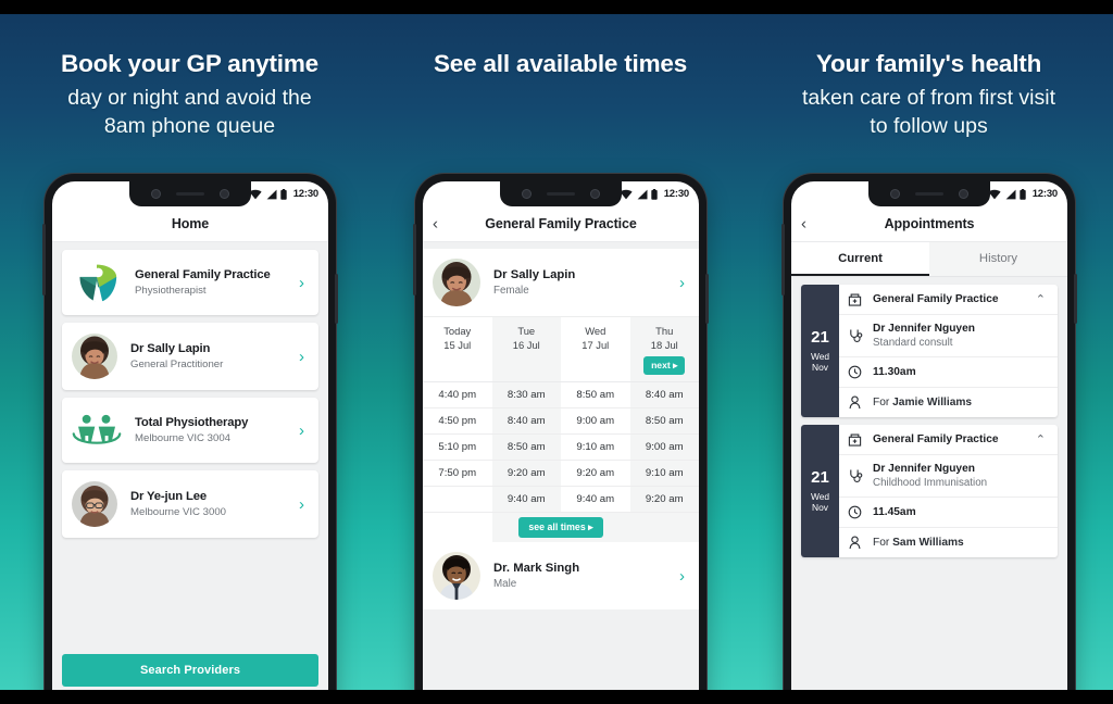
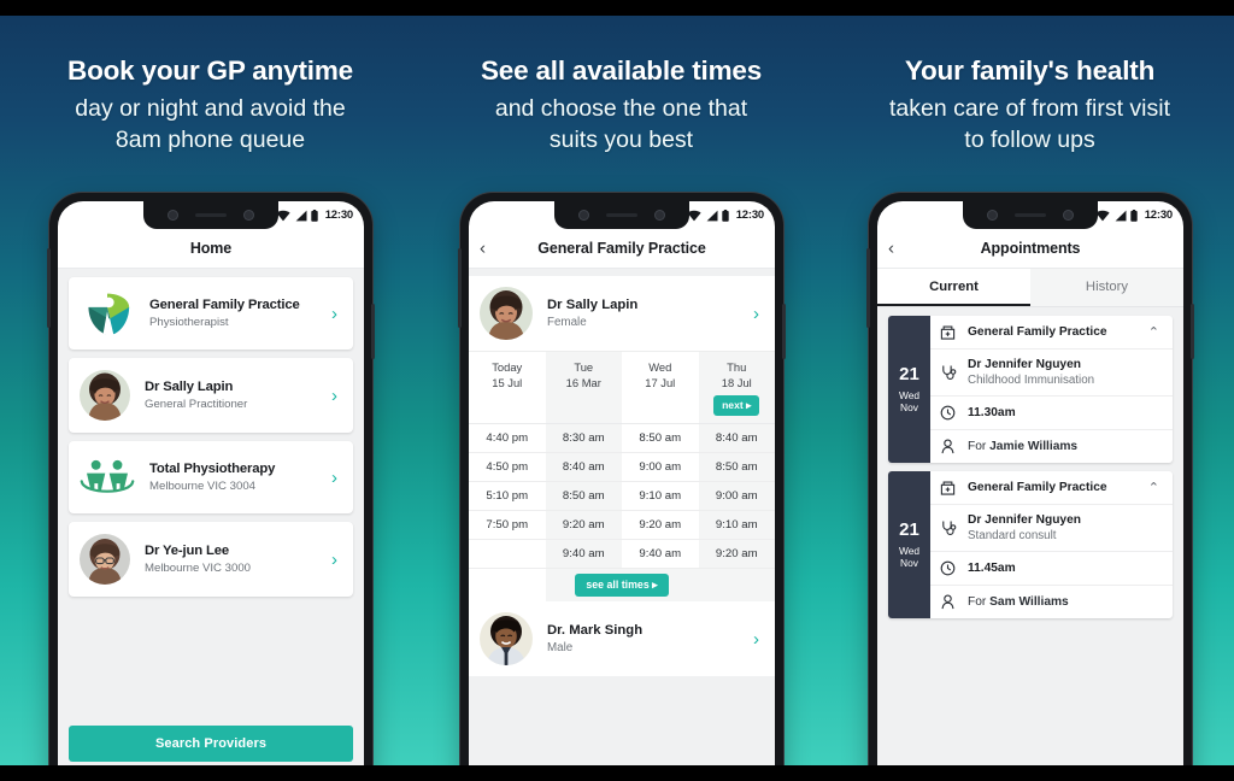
  Book your GP anytime
  day or night and avoid the
  8am phone queue
  12:30
  Home
  General Family Practice
  Physiotherapist
  ›
  Dr Sally Lapin
  General Practitioner
  ›
  Total Physiotherapy
  Melbourne VIC 3004
  ›
  Dr Ye-jun Lee
  Melbourne VIC 3000
  ›
  Search Providers
  See all available times
+ and choose the one that
+ suits you best
  12:30
  ‹
  General Family Practice
  Dr Sally Lapin
  Female
  ›
  Today
  15 Jul
  Tue
- 16 Jul
+ 16 Mar
  Wed
  17 Jul
  Thu
  18 Jul
  next ▸
  4:40 pm
  8:30 am
  8:50 am
  8:40 am
  4:50 pm
  8:40 am
  9:00 am
  8:50 am
  5:10 pm
  8:50 am
  9:10 am
  9:00 am
  7:50 pm
  9:20 am
  9:20 am
  9:10 am
  9:40 am
  9:40 am
  9:20 am
  see all times ▸
  Dr. Mark Singh
  Male
  ›
  Your family's health
  taken care of from first visit
  to follow ups
  12:30
  ‹
  Appointments
  Current
  History
  21
  Wed
  Nov
  General Family Practice
  ⌃
  Dr Jennifer Nguyen
- Standard consult
+ Childhood Immunisation
  11.30am
  For Jamie Williams
  21
  Wed
  Nov
  General Family Practice
  ⌃
  Dr Jennifer Nguyen
- Childhood Immunisation
+ Standard consult
  11.45am
  For Sam Williams
